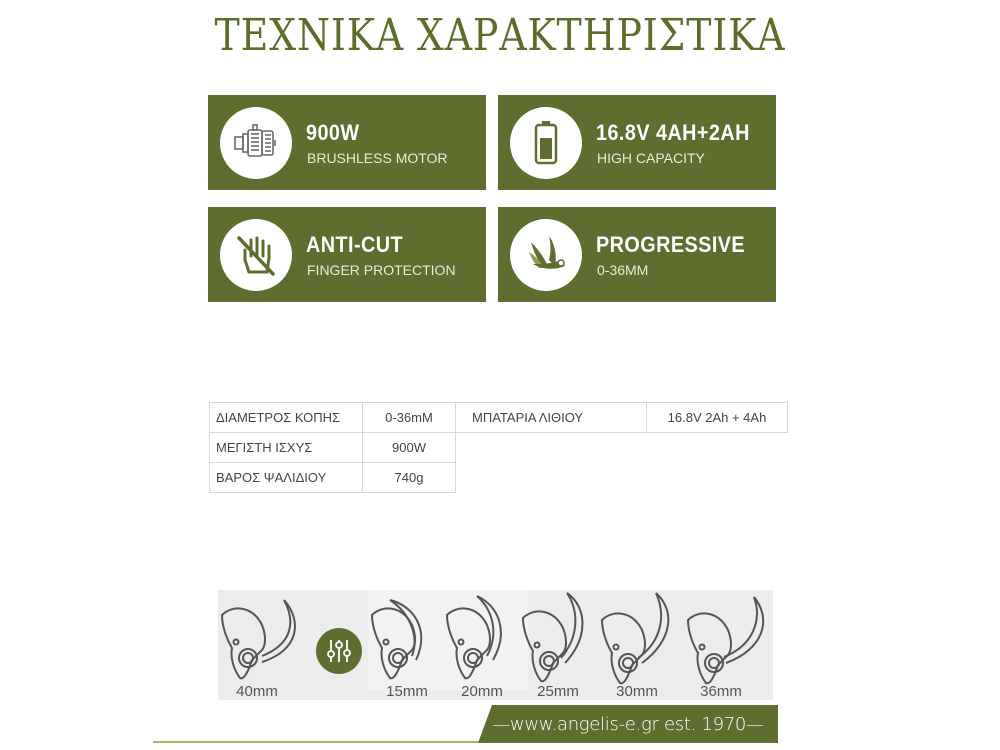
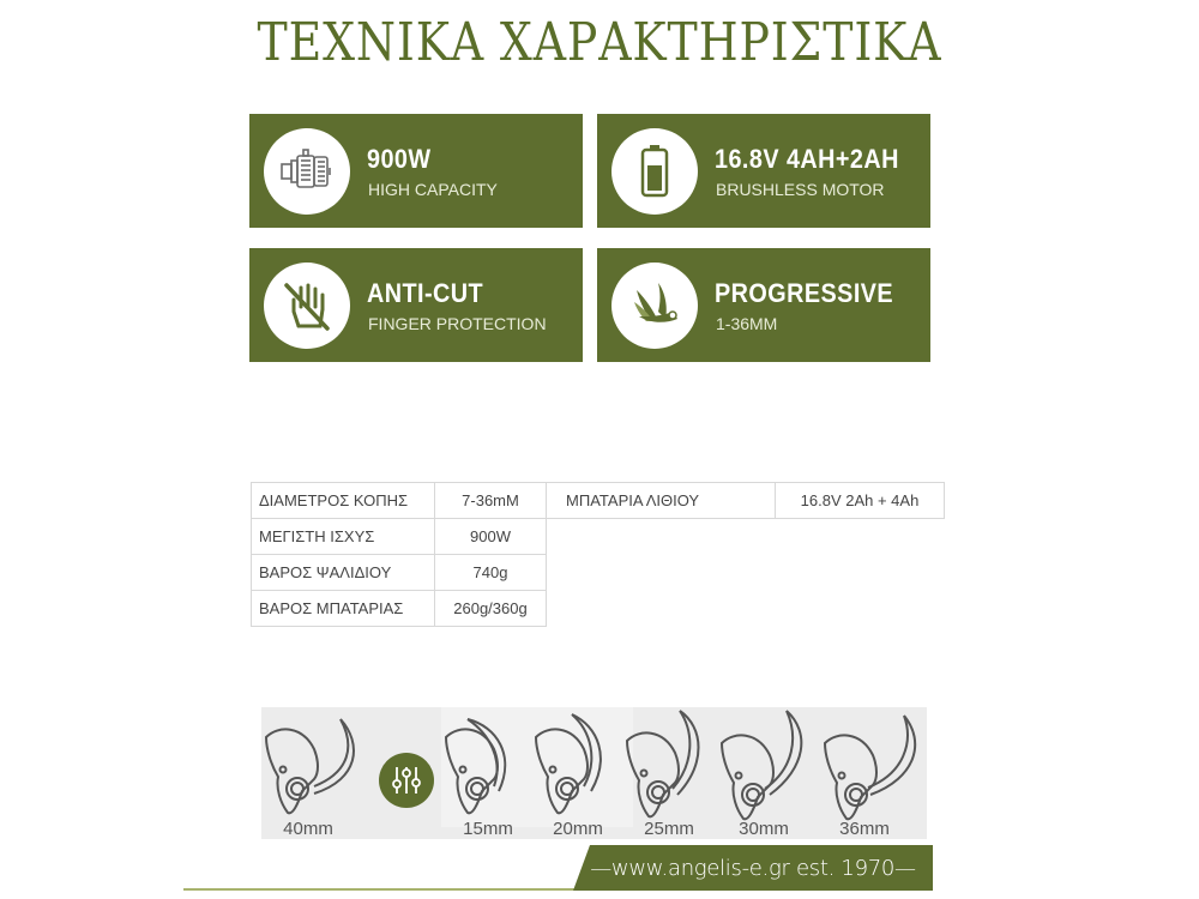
  ΤΕΧΝΙΚΑ ΧΑΡΑΚΤΗΡΙΣΤΙΚΑ
  900W
- BRUSHLESS MOTOR
+ HIGH CAPACITY
  16.8V 4AH+2AH
- HIGH CAPACITY
+ BRUSHLESS MOTOR
  ANTI-CUT
  FINGER PROTECTION
  PROGRESSIVE
- 0-36MM
+ 1-36MM
- ΔΙΑΜΕΤΡΟΣ ΚΟΠΗΣ	0-36mM
+ ΔΙΑΜΕΤΡΟΣ ΚΟΠΗΣ	7-36mM
  ΜΕΓΙΣΤΗ ΙΣΧΥΣ	900W
  ΒΑΡΟΣ ΨΑΛΙΔΙΟΥ	740g
+ ΒΑΡΟΣ ΜΠΑΤΑΡΙΑΣ	260g/360g
  ΜΠΑΤΑΡΙΑ ΛΙΘΙΟΥ	16.8V 2Ah + 4Ah
  40mm
  15mm
  20mm
  25mm
  30mm
  36mm
  —www.angelis-e.gr est. 1970—
